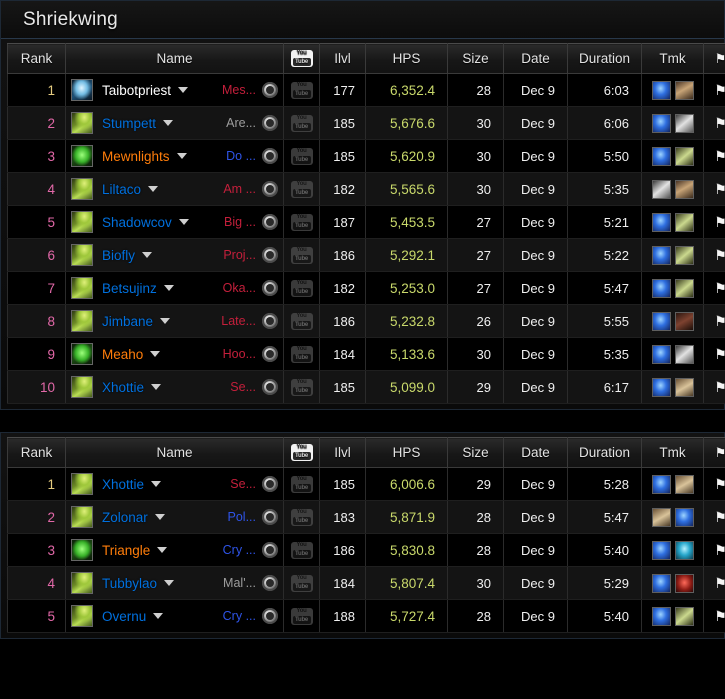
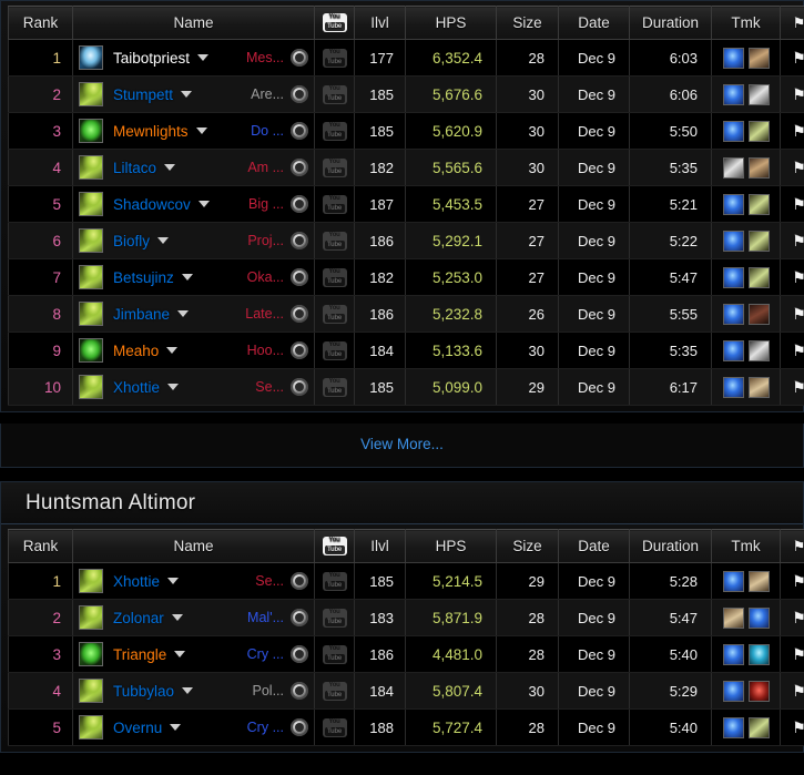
- Shriekwing
  Rank	Name		Ilvl	HPS	Size	Date	Duration	Tmk	⚑
  1	Taibotpriest Mes...		177	6,352.4	28	Dec 9	6:03		⚑
  2	Stumpett Are...		185	5,676.6	30	Dec 9	6:06		⚑
  3	Mewnlights Do ...		185	5,620.9	30	Dec 9	5:50		⚑
  4	Liltaco Am ...		182	5,565.6	30	Dec 9	5:35		⚑
  5	Shadowcov Big ...		187	5,453.5	27	Dec 9	5:21		⚑
  6	Biofly Proj...		186	5,292.1	27	Dec 9	5:22		⚑
  7	Betsujinz Oka...		182	5,253.0	27	Dec 9	5:47		⚑
  8	Jimbane Late...		186	5,232.8	26	Dec 9	5:55		⚑
  9	Meaho Hoo...		184	5,133.6	30	Dec 9	5:35		⚑
  10	Xhottie Se...		185	5,099.0	29	Dec 9	6:17		⚑
+ View More...
+ Huntsman Altimor
  Rank	Name		Ilvl	HPS	Size	Date	Duration	Tmk	⚑
- 1	Xhottie Se...		185	6,006.6	29	Dec 9	5:28		⚑
+ 1	Xhottie Se...		185	5,214.5	29	Dec 9	5:28		⚑
- 2	Zolonar Pol...		183	5,871.9	28	Dec 9	5:47		⚑
+ 2	Zolonar Mal'...		183	5,871.9	28	Dec 9	5:47		⚑
- 3	Triangle Cry ...		186	5,830.8	28	Dec 9	5:40		⚑
+ 3	Triangle Cry ...		186	4,481.0	28	Dec 9	5:40		⚑
- 4	Tubbylao Mal'...		184	5,807.4	30	Dec 9	5:29		⚑
+ 4	Tubbylao Pol...		184	5,807.4	30	Dec 9	5:29		⚑
  5	Overnu Cry ...		188	5,727.4	28	Dec 9	5:40		⚑
